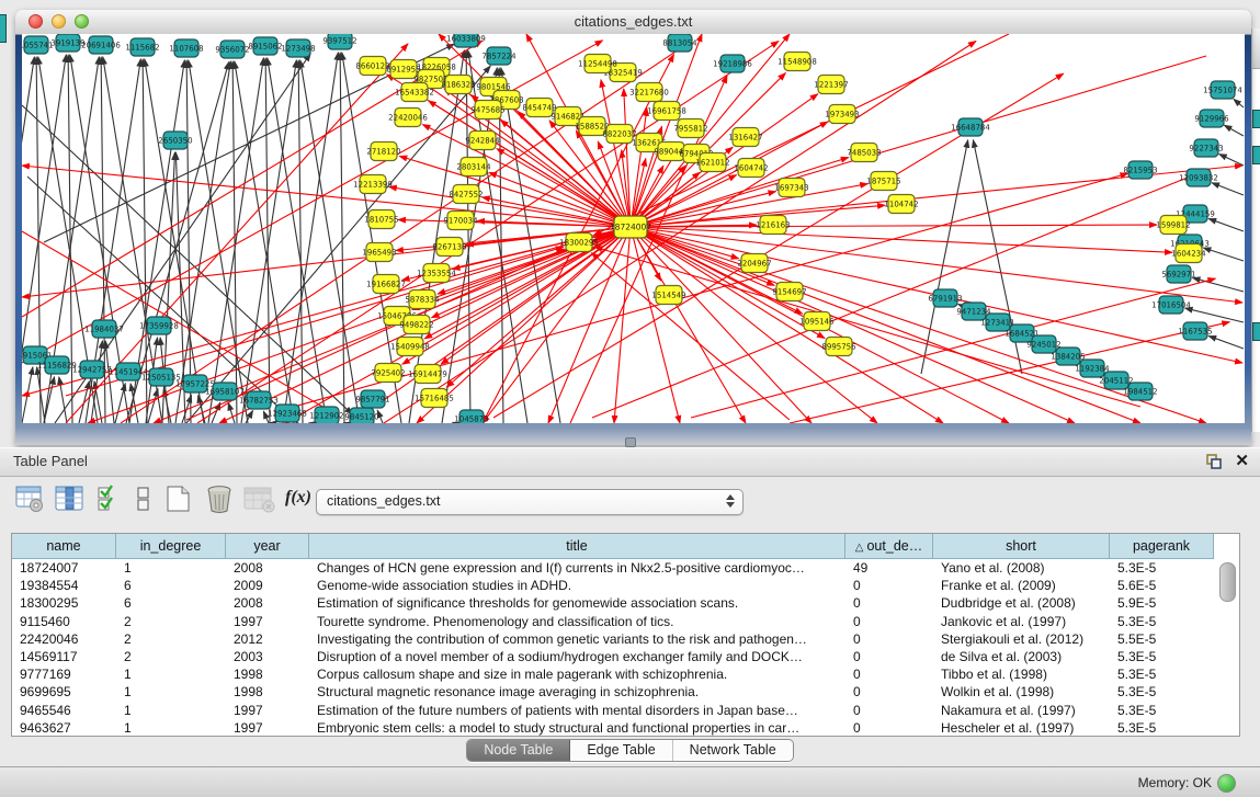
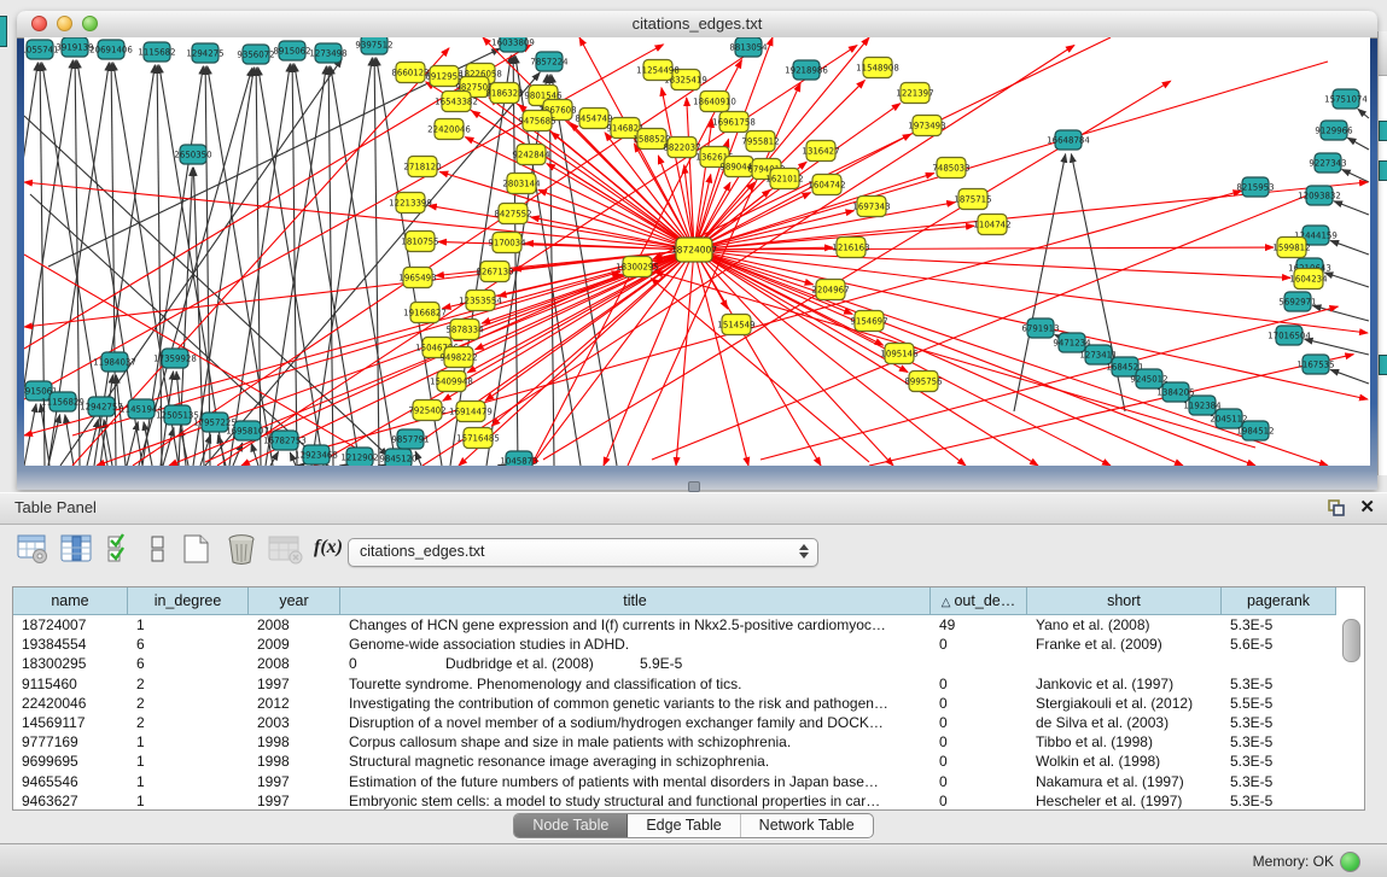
  citations_edges.txt
  1055741
  3919139
  20691406
  1115682
- 1107608
+ 1294275
  9356072
  8915062
  1273498
  9397512
  16033809
  7857224
  8813054
  19218986
  2650350
  11984037
  17359928
  91506
  11156829
  12942757
  11451944
  12505135
  17957225
  16958107
  16782753
  12923468
  1212902
  9845120
  9857791
  1045873
  16648784
  15751074
  9129966
  9227343
  12093832
  12444159
  5692971
  17016504
  1167535
  8215953
  6791913
  9471234
  1273411
  1684521
  9245012
  1384205
  1192384
  2045112
  1984512
  8660123
  8912955
  18226058
  982750
  8186328
  16543382
  9801546
  67608
  9475685
  8454749
  914682
  158852
  8822037
  13626
  989044
  1621012
  8325419
- 32217680
+ 18640910
  16961758
  7955812
  22420046
  9242844
  2718120
  2803144
  12213399
  8427552
  1810755
  9170034
  1965493
  8267130
  12353554
  19166827
  5878334
  9498222
  15409948
  7925402
  16914479
  15716485
  18300295
  1514549
  2204967
  1216163
  1604742
  1316427
  11254498
  1221397
  11548908
  1973493
  7485033
  1875715
  1104742
  1599812
  1604234
  1697343
  9154697
  1095146
  8995756
  18724007
  Table Panel
  ✕
  f(x)
  citations_edges.txt
  name
  in_degree
  year
  title
  △ out_de…
  short
  pagerank
  18724007
  1
  2008
  Changes of HCN gene expression and I(f) currents in Nkx2.5-positive cardiomyoc…
  49
  Yano et al. (2008)
  5.3E-5
  19384554
  6
  2009
  Genome-wide association studies in ADHD.
  0
  Franke et al. (2009)
  5.6E-5
  18300295
  6
  2008
- Estimation of significance thresholds for genomewide association scans.
  0
  Dudbridge et al. (2008)
  5.9E-5
  9115460
  2
  1997
  Tourette syndrome. Phenomenology and classification of tics.
  0
  Jankovic et al. (1997)
  5.3E-5
  22420046
  2
  2012
  Investigating the contribution of common genetic variants to the risk and pathogen…
  0
  Stergiakouli et al. (2012)
  5.5E-5
  14569117
  2
  2003
  Disruption of a novel member of a sodium/hydrogen exchanger family and DOCK…
  0
  de Silva et al. (2003)
  5.3E-5
  9777169
  1
  1998
- Corpus callosum shape and size in male pagerank with schizophrenia.
+ Corpus callosum shape and size in male patients with schizophrenia.
  0
  Tibbo et al. (1998)
  5.3E-5
  9699695
  1
  1998
  Structural magnetic resonance image averaging in schizophrenia.
  0
  Wolkin et al. (1998)
  5.3E-5
  9465546
  1
  1997
  Estimation of the future numbers of patients with mental disorders in Japan base…
  0
  Nakamura et al. (1997)
  5.3E-5
  9463627
  1
  1997
  Embryonic stem cells: a model to study structural and functional properties in car…
  0
  Hescheler et al. (1997)
  5.3E-5
  Node Table
  Edge Table
  Network Table
  Memory: OK
